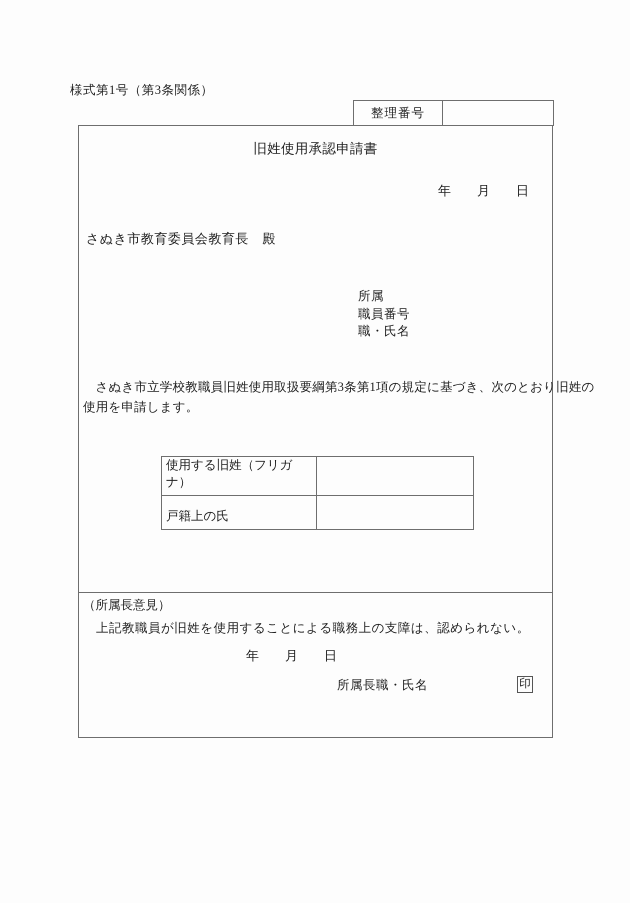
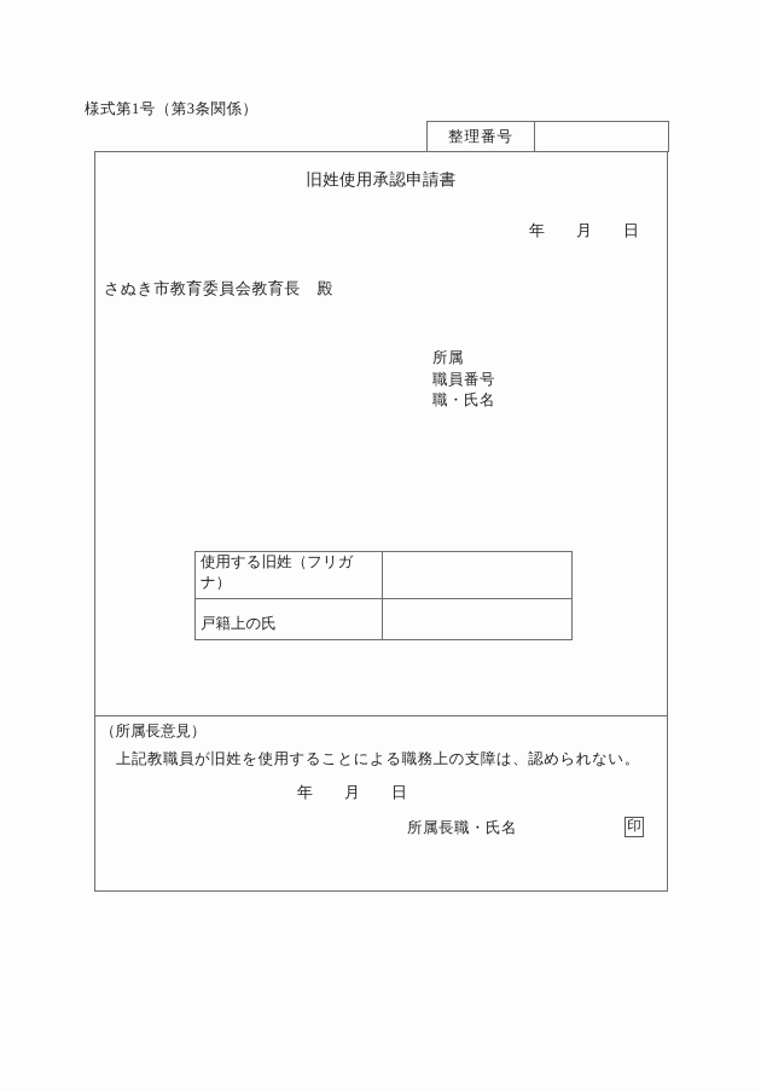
  様式第1号（第3条関係）
  整理番号
  旧姓使用承認申請書
  年 月 日
  さぬき市教育委員会教育長 殿
  所属
  職員番号
  職・氏名
- さぬき市立学校教職員旧姓使用取扱要綱第3条第1項の規定に基づき、次のとおり旧姓の
- 使用を申請します。
  使用する旧姓（フリガナ）
  戸籍上の氏
  （所属長意見）
  上記教職員が旧姓を使用することによる職務上の支障は、認められない。
  年 月 日
  所属長職・氏名
  印
